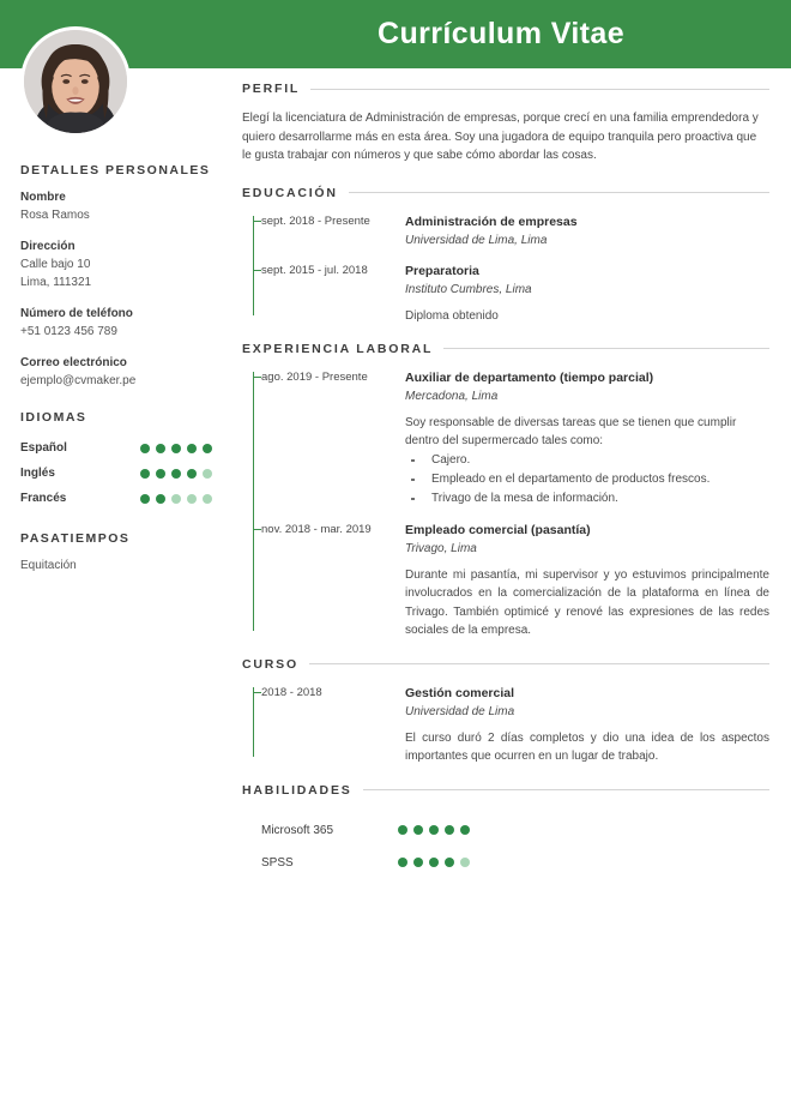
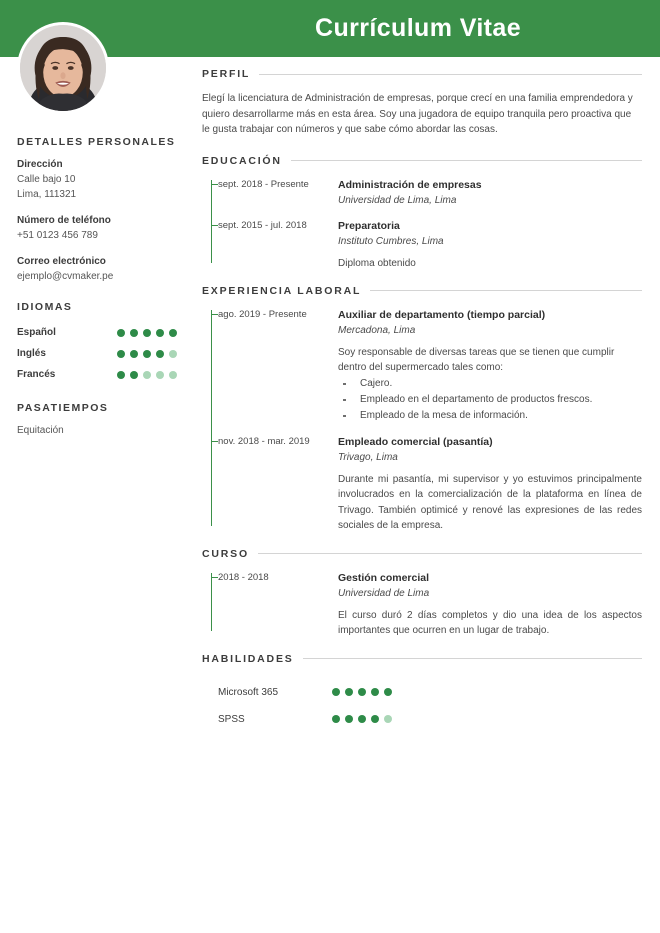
  Currículum Vitae
  DETALLES PERSONALES
- Nombre
- Rosa Ramos
  Dirección
  Calle bajo 10
  Lima, 111321
  Número de teléfono
  +51 0123 456 789
  Correo electrónico
  ejemplo@cvmaker.pe
  IDIOMAS
  Español
  Inglés
  Francés
  PASATIEMPOS
  Equitación
  PERFIL
  Elegí la licenciatura de Administración de empresas, porque crecí en una familia emprendedora y quiero desarrollarme más en esta área. Soy una jugadora de equipo tranquila pero proactiva que le gusta trabajar con números y que sabe cómo abordar las cosas.
  EDUCACIÓN
  sept. 2018 - Presente
  Administración de empresas
  Universidad de Lima, Lima
  sept. 2015 - jul. 2018
  Preparatoria
  Instituto Cumbres, Lima
  Diploma obtenido
  EXPERIENCIA LABORAL
  ago. 2019 - Presente
  Auxiliar de departamento (tiempo parcial)
  Mercadona, Lima
  Soy responsable de diversas tareas que se tienen que cumplir dentro del supermercado tales como:
  Cajero.
  Empleado en el departamento de productos frescos.
- Trivago de la mesa de información.
+ Empleado de la mesa de información.
  nov. 2018 - mar. 2019
  Empleado comercial (pasantía)
  Trivago, Lima
  Durante mi pasantía, mi supervisor y yo estuvimos principalmente involucrados en la comercialización de la plataforma en línea de Trivago. También optimicé y renové las expresiones de las redes sociales de la empresa.
  CURSO
  2018 - 2018
  Gestión comercial
  Universidad de Lima
  El curso duró 2 días completos y dio una idea de los aspectos importantes que ocurren en un lugar de trabajo.
  HABILIDADES
  Microsoft 365
  SPSS
